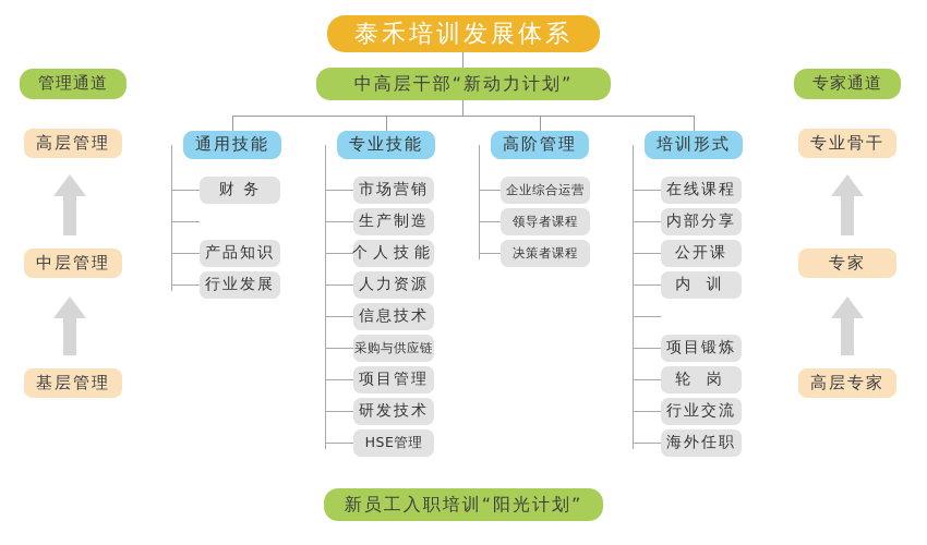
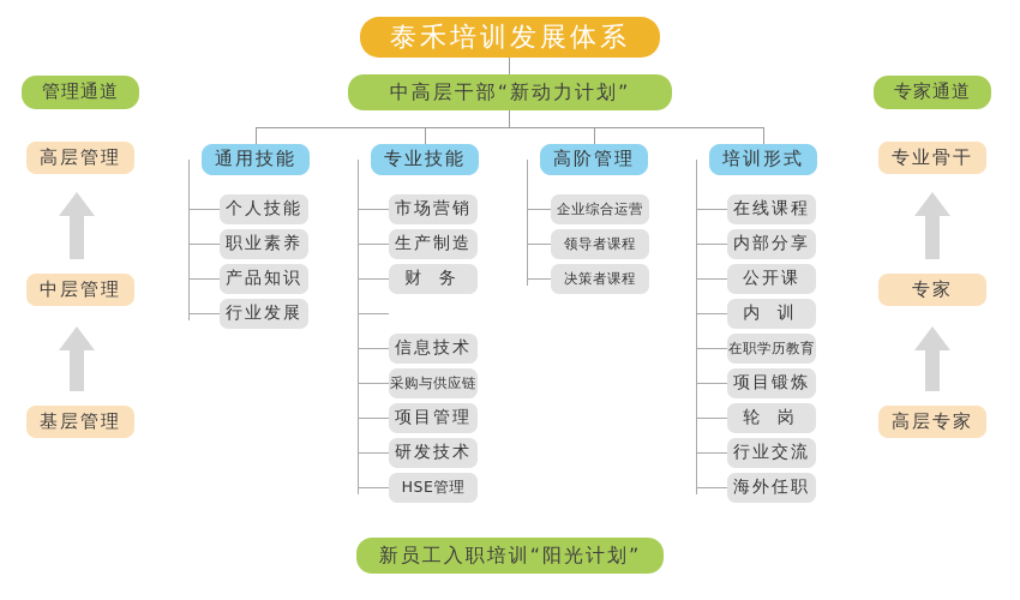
  泰禾培训发展体系
  中高层干部“新动力计划”
  通用技能
- 财 务
+ 个人技能
+ 职业素养
  产品知识
  行业发展
  专业技能
  市场营销
  生产制造
- 个人技能
+ 财 务
- 人力资源
  信息技术
  采购与供应链
  项目管理
  研发技术
  HSE管理
  高阶管理
  企业综合运营
  领导者课程
  决策者课程
  培训形式
  在线课程
  内部分享
  公开课
  内 训
+ 在职学历教育
  项目锻炼
  轮 岗
  行业交流
  海外任职
  管理通道
  高层管理
  中层管理
  基层管理
  专家通道
  专业骨干
  专家
  高层专家
  新员工入职培训“阳光计划”
